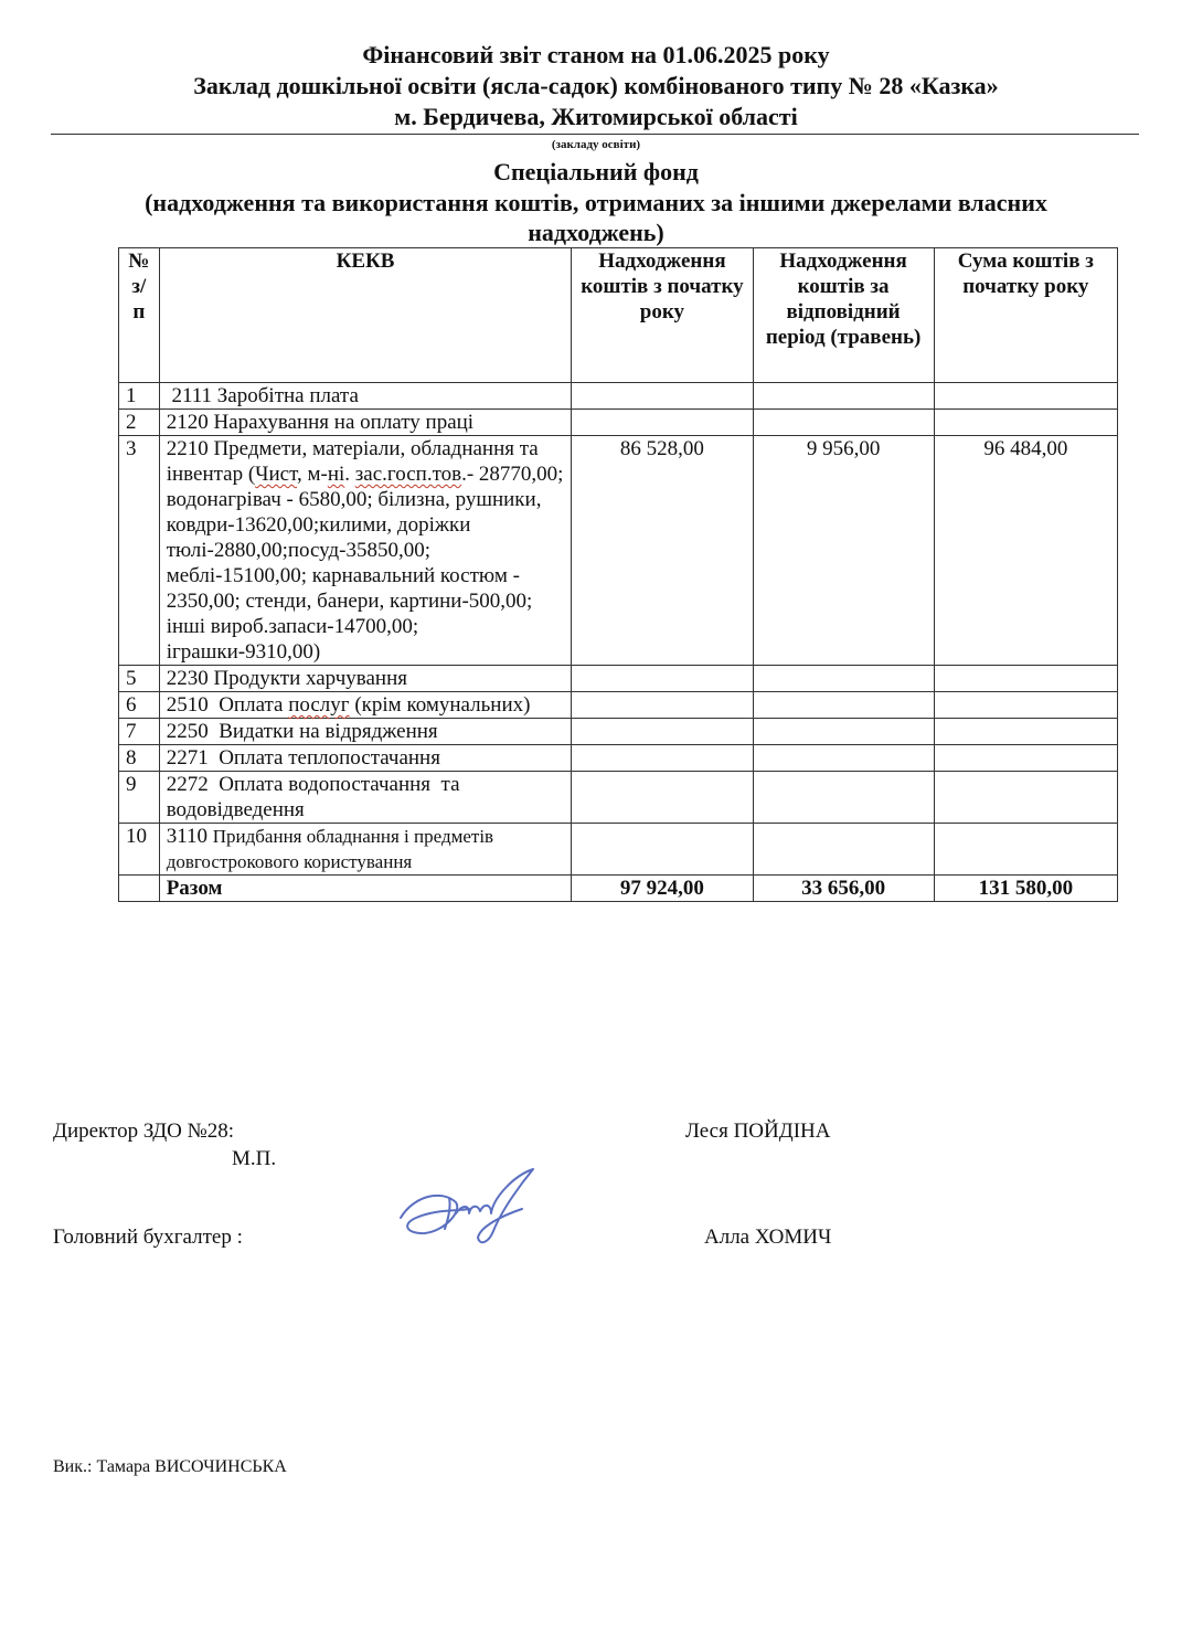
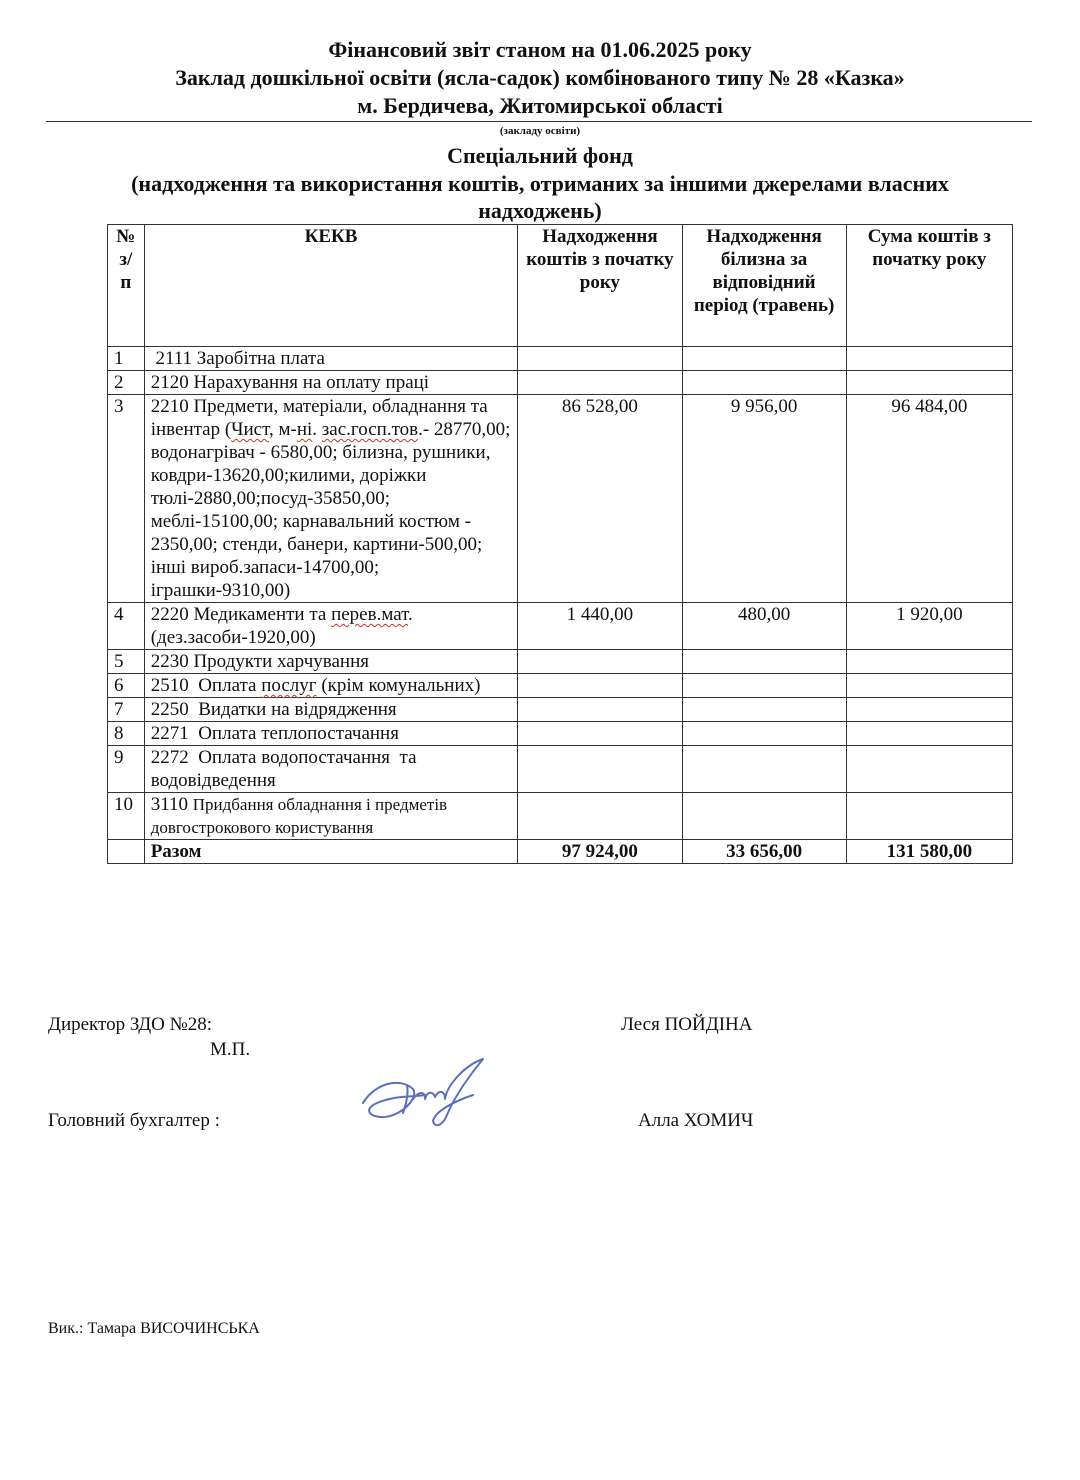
  Фінансовий звіт станом на 01.06.2025 року
  Заклад дошкільної освіти (ясла-садок) комбінованого типу № 28 «Казка»
  м. Бердичева, Житомирської області
  (закладу освіти)
  Спеціальний фонд
  (надходження та використання коштів, отриманих за іншими джерелами власних
  надходжень)
- № з/п	КЕКВ	Надходження коштів з початку року	Надходження коштів за відповідний період (травень)	Сума коштів з початку року
+ № з/п	КЕКВ	Надходження коштів з початку року	Надходження білизна за відповідний період (травень)	Сума коштів з початку року
  1	2111 Заробітна плата
  2	2120 Нарахування на оплату праці
  3	2210 Предмети, матеріали, обладнання та інвентар (Чист, м-ні. зас.госп.тов.- 28770,00; водонагрівач - 6580,00; білизна, рушники, ковдри-13620,00;килими, доріжки тюлі-2880,00;посуд-35850,00; меблі-15100,00; карнавальний костюм - 2350,00; стенди, банери, картини-500,00; інші вироб.запаси-14700,00; іграшки-9310,00)	86 528,00	9 956,00	96 484,00
+ 4	2220 Медикаменти та перев.мат. (дез.засоби-1920,00)	1 440,00	480,00	1 920,00
  5	2230 Продукти харчування
  6	2510 Оплата послуг (крім комунальних)
  7	2250 Видатки на відрядження
  8	2271 Оплата теплопостачання
  9	2272 Оплата водопостачання та водовідведення
  10	3110 Придбання обладнання і предметів довгострокового користування
  	Разом	97 924,00	33 656,00	131 580,00
  Директор ЗДО №28:
  М.П.
  Леся ПОЙДІНА
  Головний бухгалтер :
  Алла ХОМИЧ
  Вик.: Тамара ВИСОЧИНСЬКА
